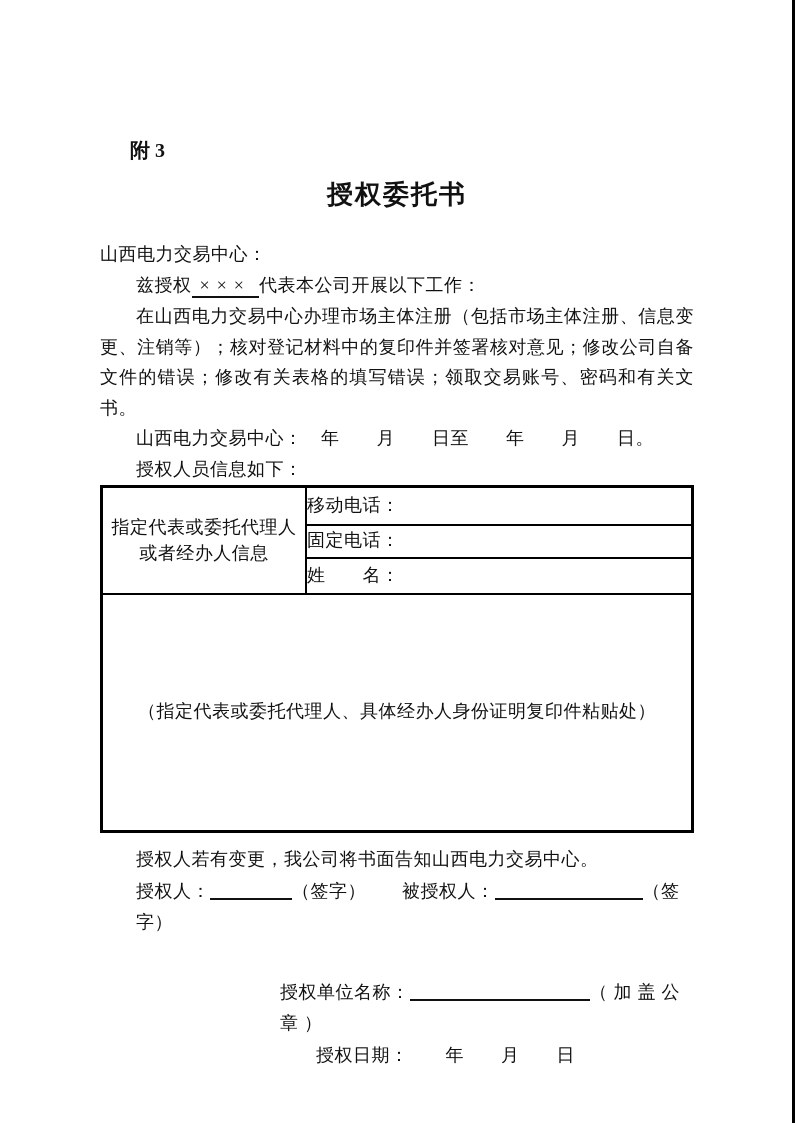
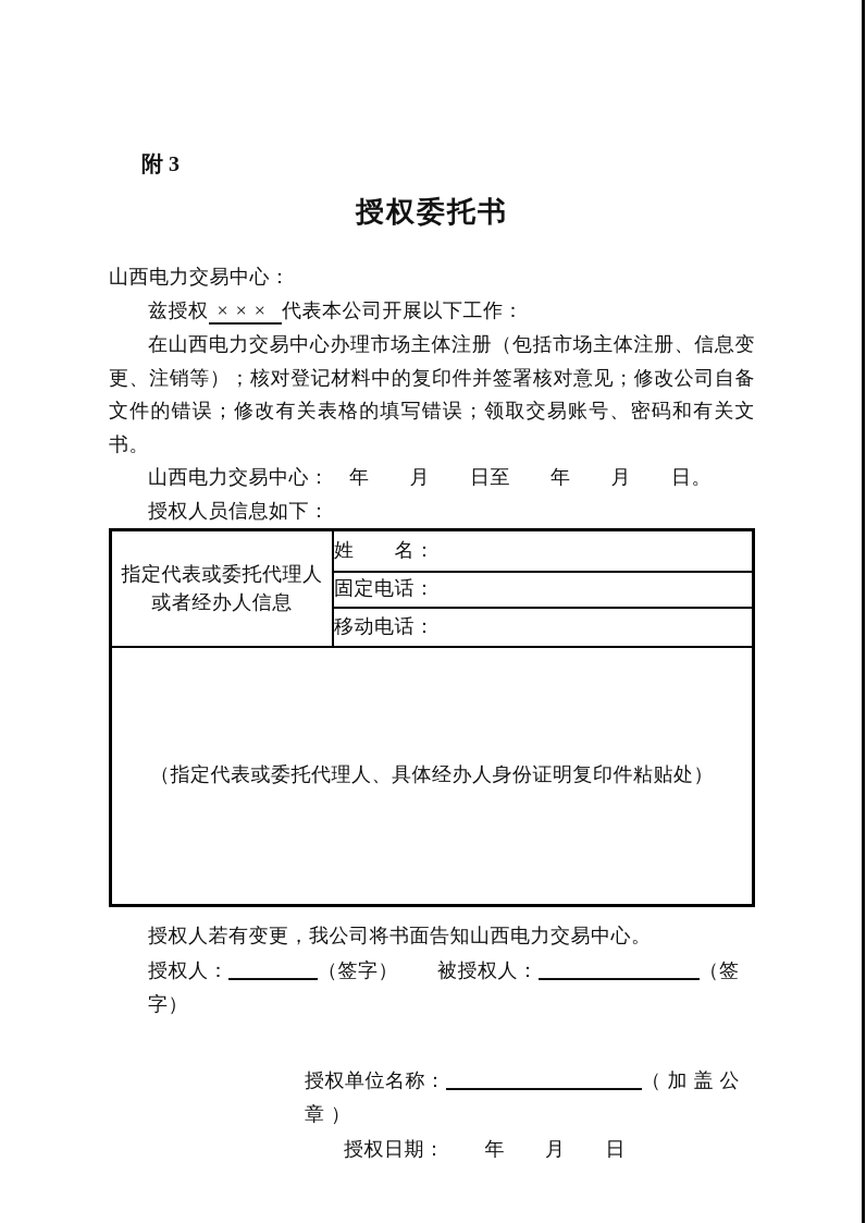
  附 3
  授权委托书
  山西电力交易中心：
  兹授权 ××× 代表本公司开展以下工作：
  在山西电力交易中心办理市场主体注册（包括市场主体注册、信息变更、注销等）；核对登记材料中的复印件并签署核对意见；修改公司自备文件的错误；修改有关表格的填写错误；领取交易账号、密码和有关文书。
  山西电力交易中心： 年 月 日至 年 月 日。
  授权人员信息如下：
- 指定代表或委托代理人或者经办人信息	移动电话：
+ 指定代表或委托代理人或者经办人信息	姓 名：
  固定电话：
- 姓 名：
+ 移动电话：
  （指定代表或委托代理人、具体经办人身份证明复印件粘贴处）
  授权人若有变更，我公司将书面告知山西电力交易中心。
  授权人： （签字） 被授权人： （签字）
  授权单位名称： （加盖公章）
  授权日期： 年 月 日
